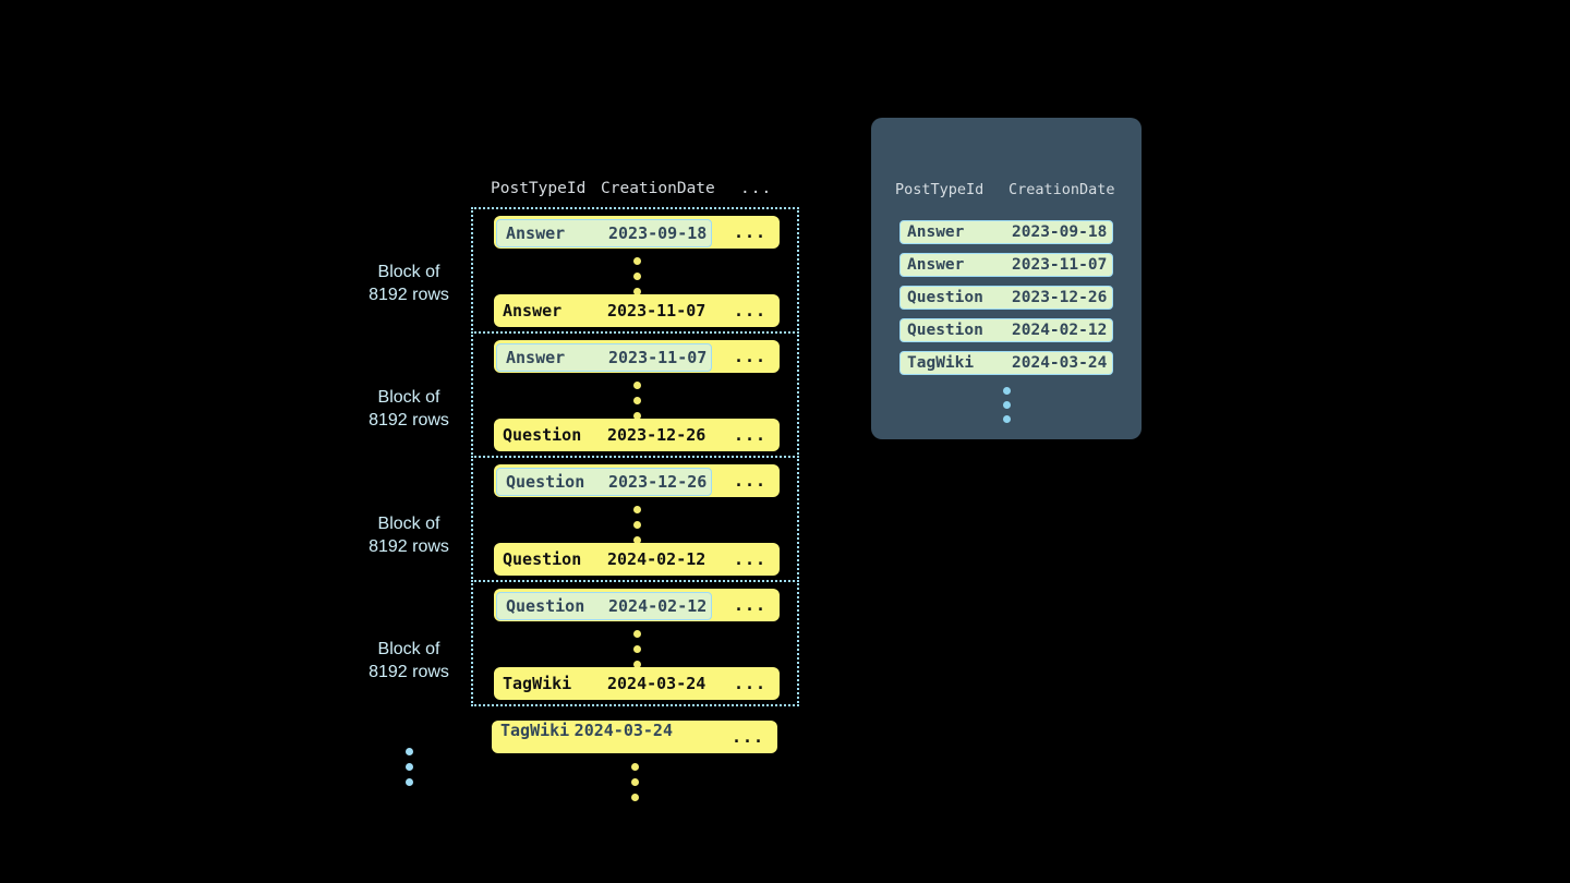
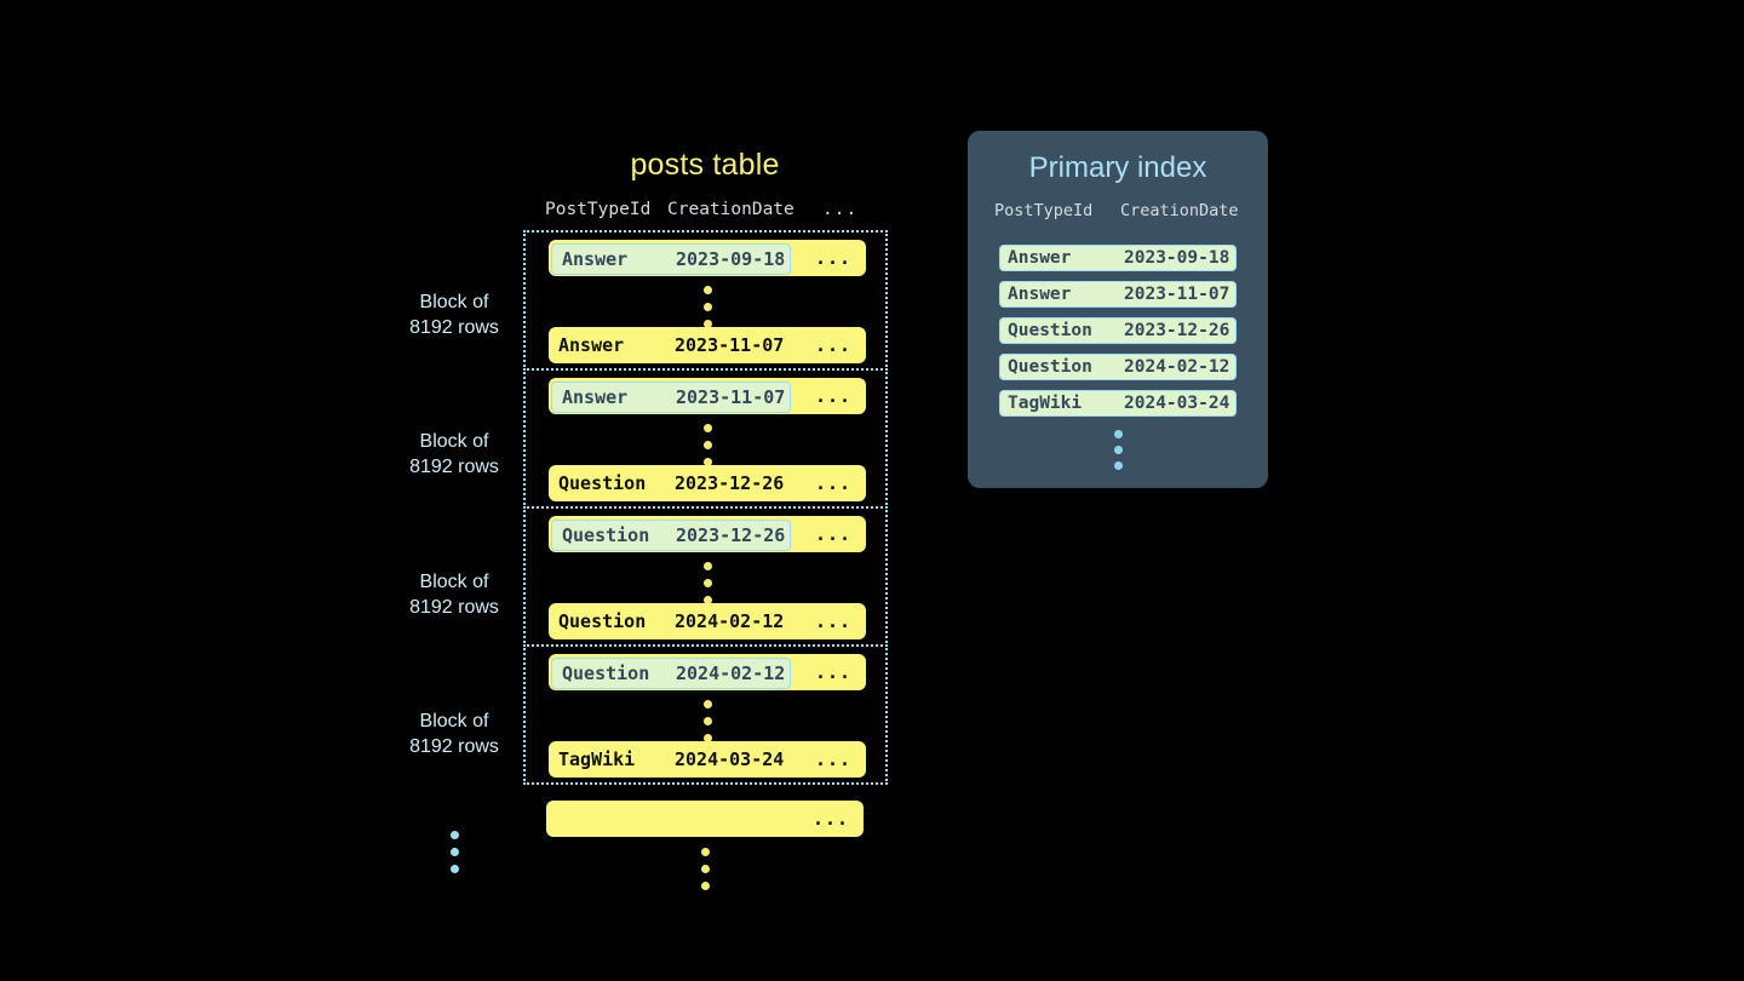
+ posts table
  PostTypeId
  CreationDate
  ...
  Answer
  2023-09-18
  ...
  Answer
  2023-11-07
  ...
  Answer
  2023-11-07
  ...
  Question
  2023-12-26
  ...
  Question
  2023-12-26
  ...
  Question
  2024-02-12
  ...
  Question
  2024-02-12
  ...
  TagWiki
  2024-03-24
  ...
- TagWiki 2024-03-24
  ...
  Block of
  8192 rows
  Block of
  8192 rows
  Block of
  8192 rows
  Block of
  8192 rows
+ Primary index
  PostTypeId
  CreationDate
  Answer
  2023-09-18
  Answer
  2023-11-07
  Question
  2023-12-26
  Question
  2024-02-12
  TagWiki
  2024-03-24
